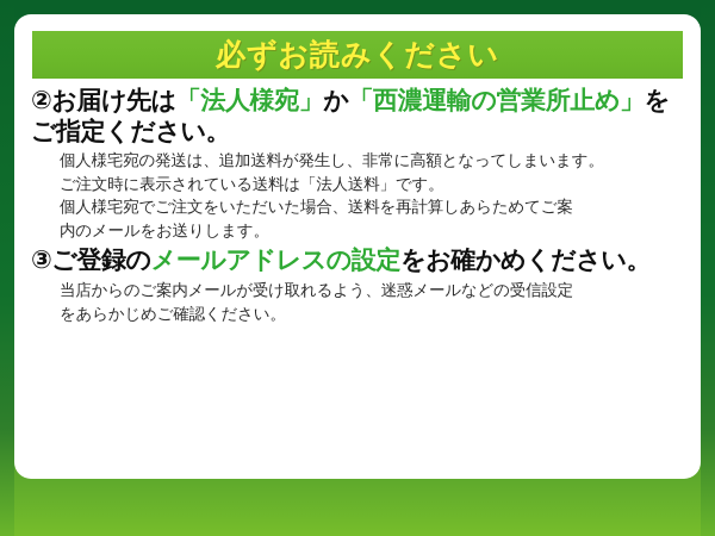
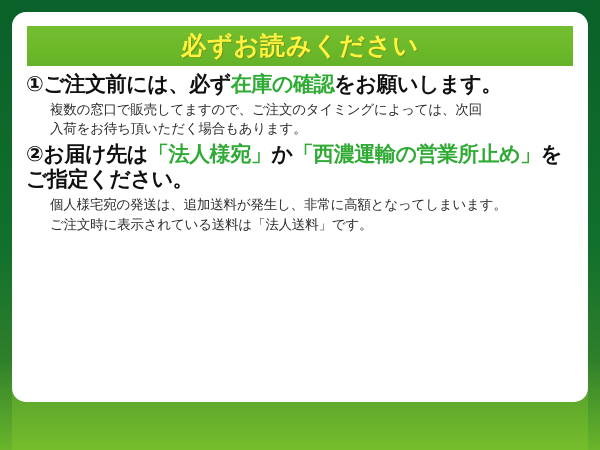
  必ずお読みください
+ ①ご注文前には、必ず在庫の確認をお願いします。
+ 複数の窓口で販売してますので、ご注文のタイミングによっては、次回
+ 入荷をお待ち頂いただく場合もあります。
  ②お届け先は「法人様宛」か「西濃運輸の営業所止め」をご指定ください。
  個人様宅宛の発送は、追加送料が発生し、非常に高額となってしまいます。
  ご注文時に表示されている送料は「法人送料」です。
- 個人様宅宛でご注文をいただいた場合、送料を再計算しあらためてご案
- 内のメールをお送りします。
- ③ご登録のメールアドレスの設定をお確かめください。
- 当店からのご案内メールが受け取れるよう、迷惑メールなどの受信設定
- をあらかじめご確認ください。
